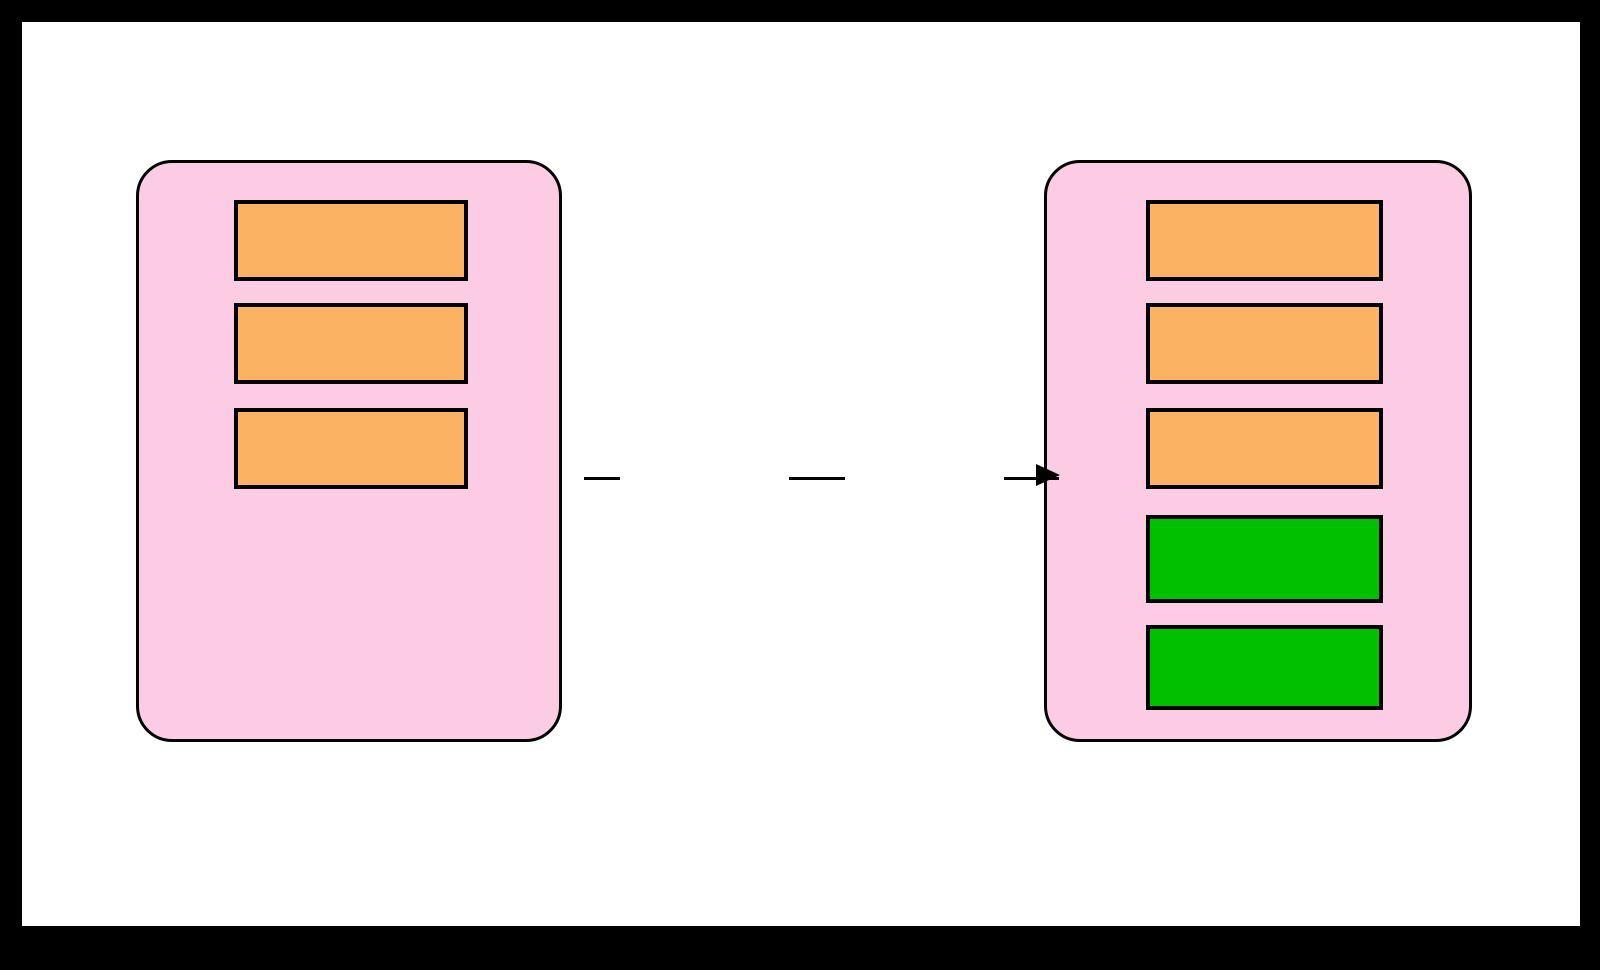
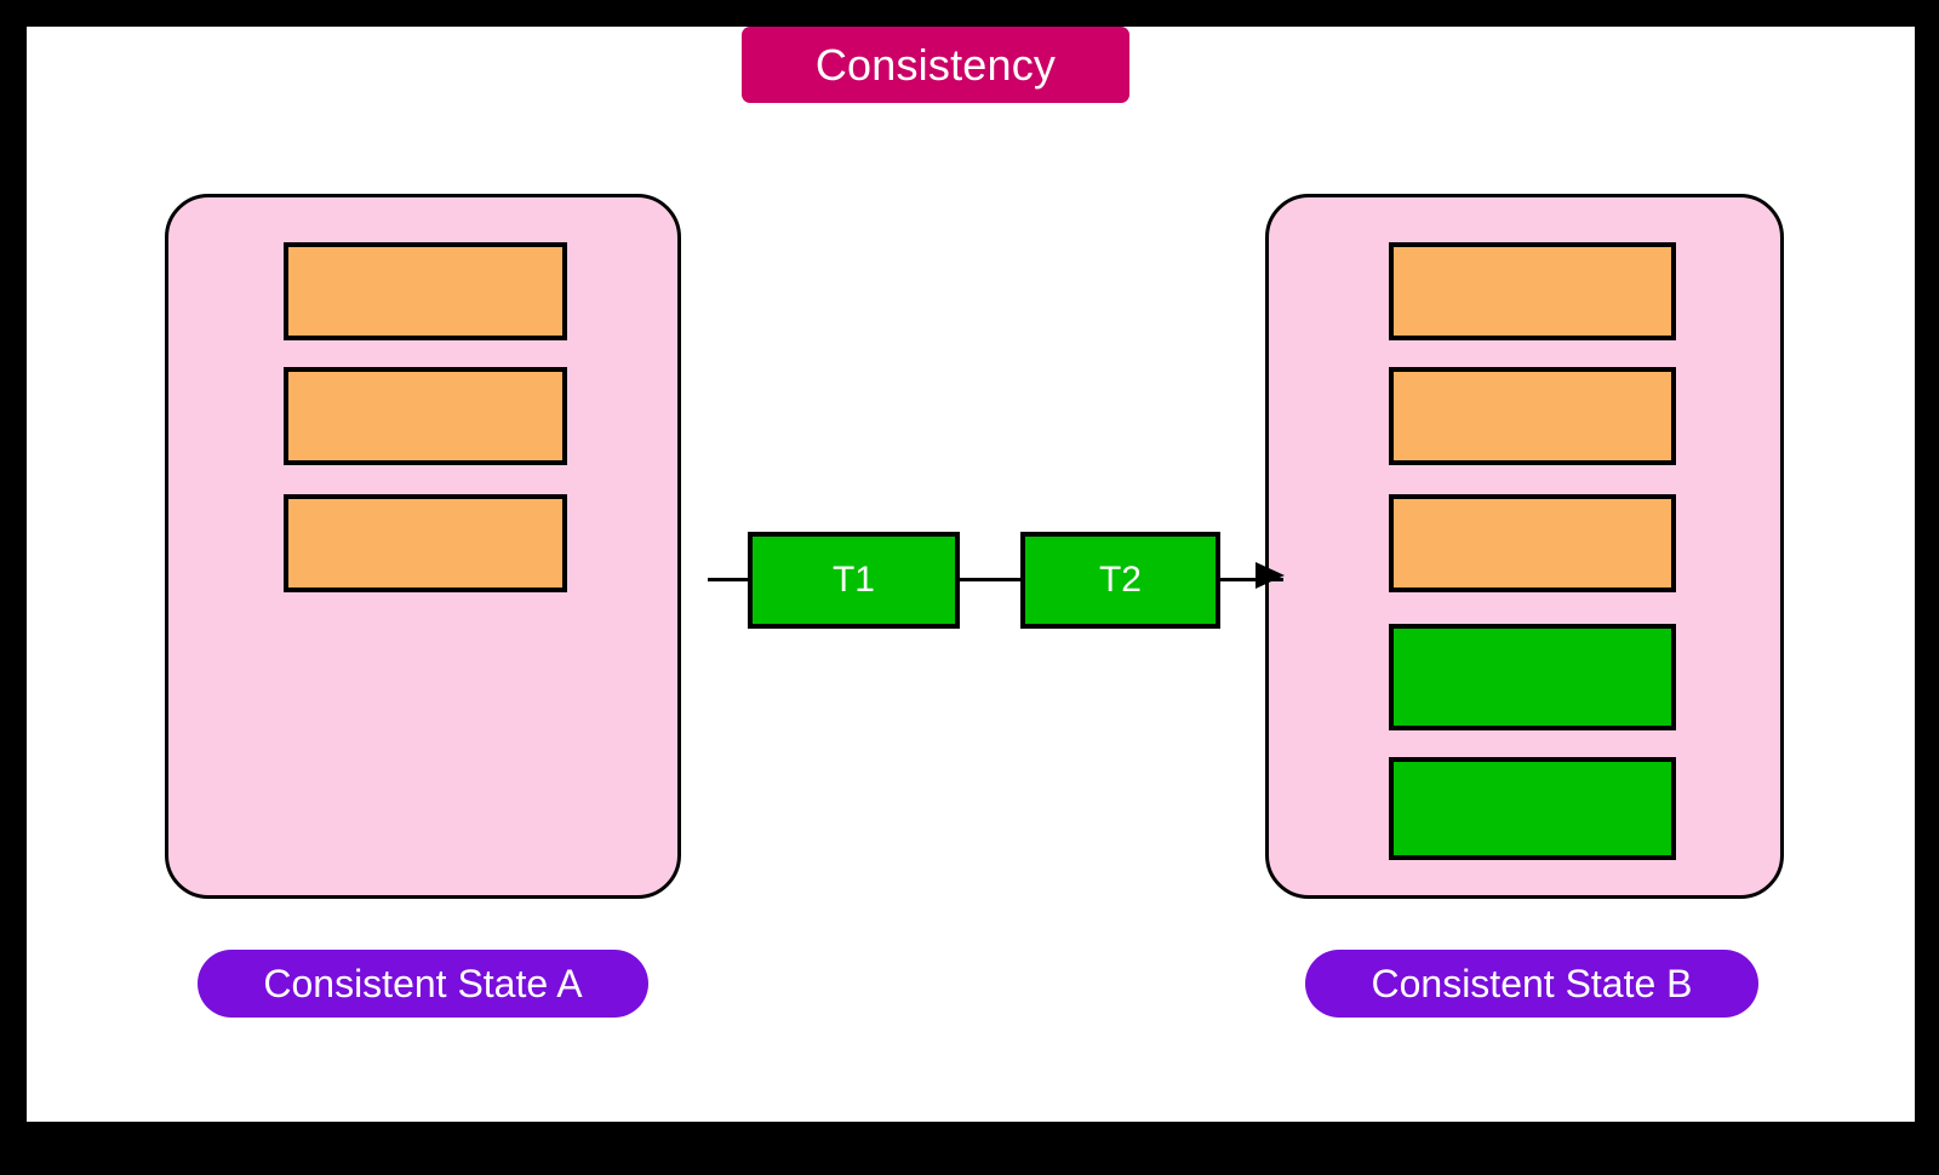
+ Consistency
+ T1
+ T2
+ Consistent State A
+ Consistent State B
